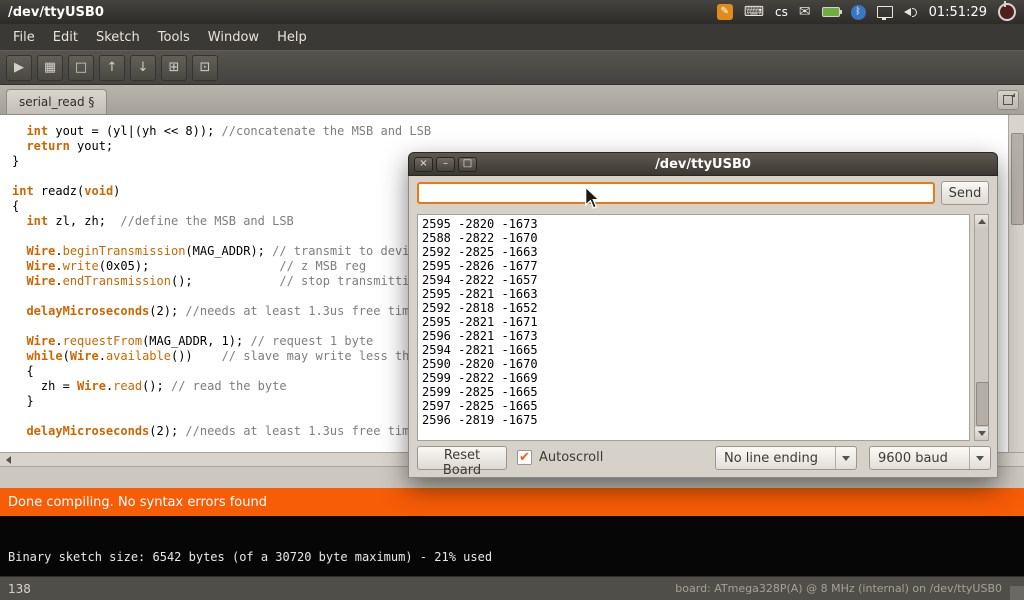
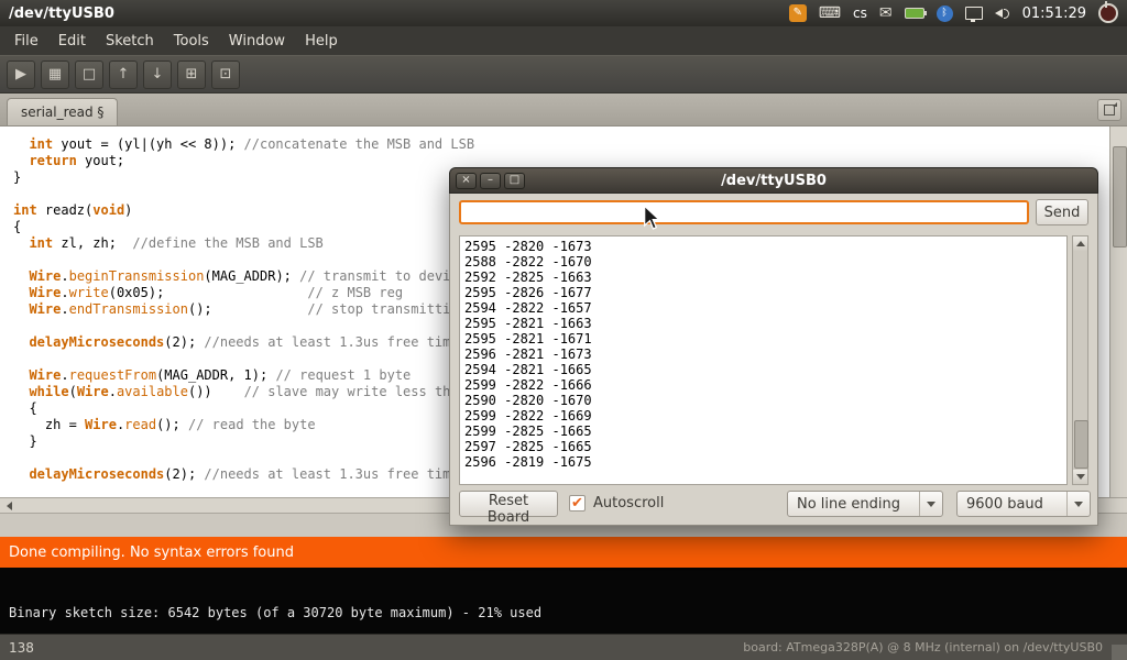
  /dev/ttyUSB0
  ✎
  ⌨
  cs
  ✉
  ᛒ
  01:51:29
  File
  Edit
  Sketch
  Tools
  Window
  Help
  ▶
  ▦
  □
  ↑
  ↓
  ⊞
  ⊡
  serial_read §
  int yout = (yl|(yh << 8)); //concatenate the MSB and LSB
  return yout;
  }
  int readz(void)
  {
  int zl, zh; //define the MSB and LSB
  Wire.beginTransmission(MAG_ADDR); // transmit to devi
  Wire.write(0x05); // z MSB reg
  Wire.endTransmission(); // stop transmitti
  delayMicroseconds(2); //needs at least 1.3us free tim
  Wire.requestFrom(MAG_ADDR, 1); // request 1 byte
  while(Wire.available()) // slave may write less th
  {
  zh = Wire.read(); // read the byte
  }
  delayMicroseconds(2); //needs at least 1.3us free tim
  Done compiling. No syntax errors found
  Binary sketch size: 6542 bytes (of a 30720 byte maximum) - 21% used
  138
  board: ATmega328P(A) @ 8 MHz (internal) on /dev/ttyUSB0
  ×
  –
  □
  /dev/ttyUSB0
  Send
  2595 -2820 -1673
  2588 -2822 -1670
  2592 -2825 -1663
  2595 -2826 -1677
  2594 -2822 -1657
  2595 -2821 -1663
- 2592 -2818 -1652
  2595 -2821 -1671
  2596 -2821 -1673
  2594 -2821 -1665
+ 2599 -2822 -1666
  2590 -2820 -1670
  2599 -2822 -1669
  2599 -2825 -1665
  2597 -2825 -1665
  2596 -2819 -1675
  Reset Board
  ✔
  Autoscroll
  No line ending
  9600 baud
